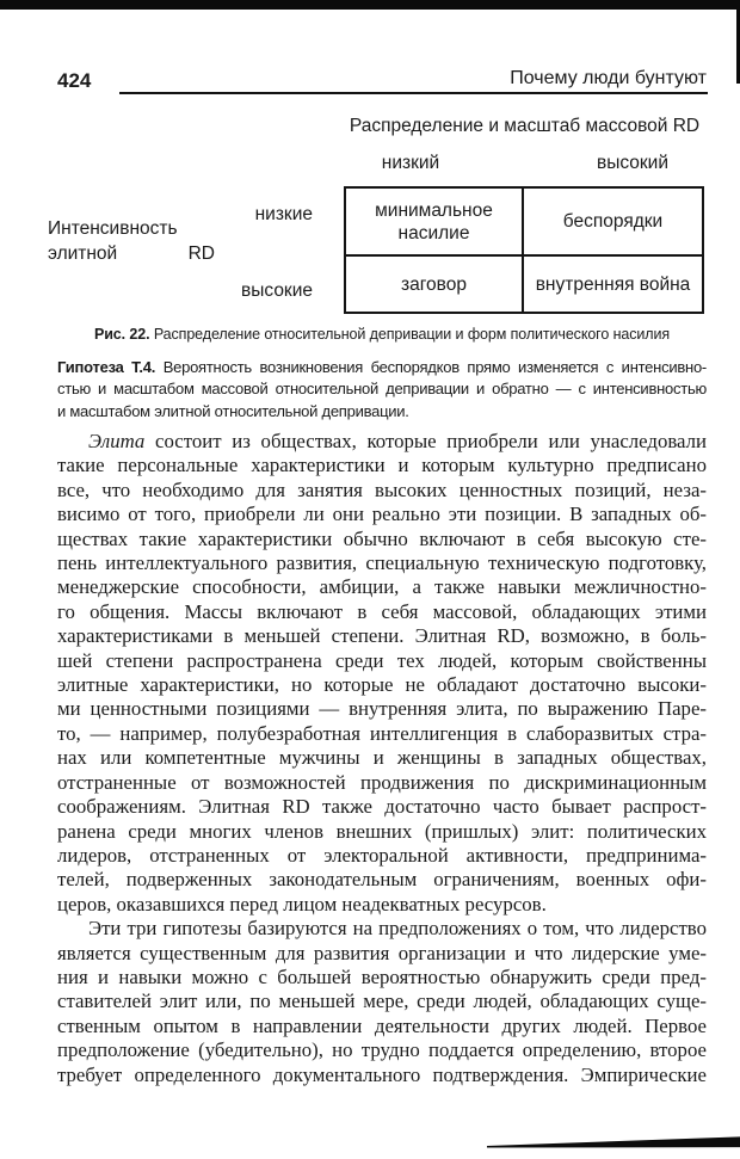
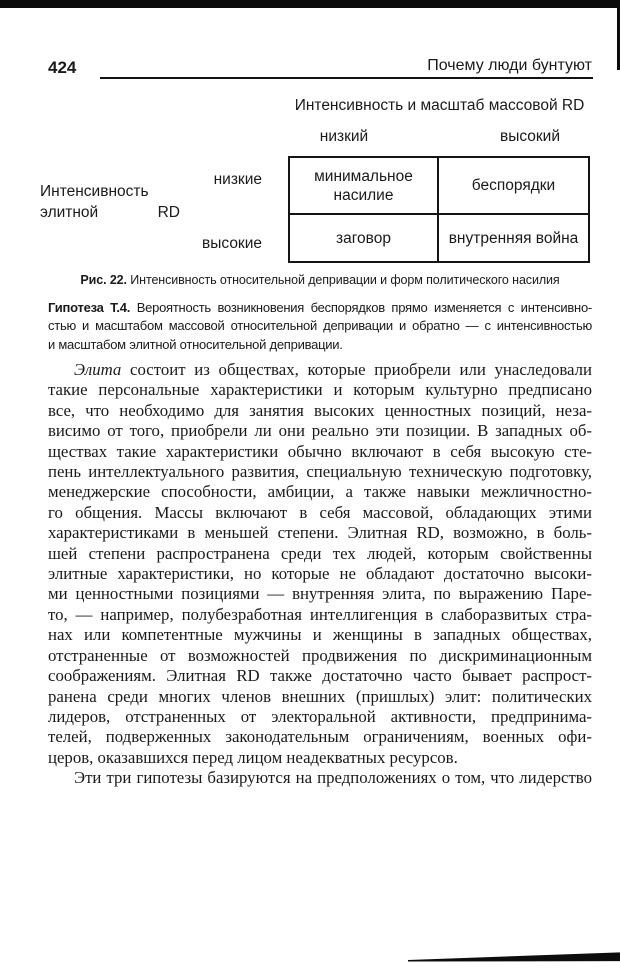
  424
  Почему люди бунтуют
- Распределение и масштаб массовой RD
+ Интенсивность и масштаб массовой RD
  низкий
  высокий
  Интенсивность
  элитной RD
  низкие
  высокие
  минимальное насилие
  беспорядки
  заговор
  внутренняя война
- Рис. 22. Распределение относительной депривации и форм политического насилия
+ Рис. 22. Интенсивность относительной депривации и форм политического насилия
  Гипотеза Т.4. Вероятность возникновения беспорядков прямо изменяется с интенсивно-
  стью и масштабом массовой относительной депривации и обратно — с интенсивностью
  и масштабом элитной относительной депривации.
  Элита состоит из обществах, которые приобрели или унаследовали
  такие персональные характеристики и которым культурно предписано
  все, что необходимо для занятия высоких ценностных позиций, неза-
  висимо от того, приобрели ли они реально эти позиции. В западных об-
  ществах такие характеристики обычно включают в себя высокую сте-
  пень интеллектуального развития, специальную техническую подготовку,
  менеджерские способности, амбиции, а также навыки межличностно-
  го общения. Массы включают в себя массовой, обладающих этими
  характеристиками в меньшей степени. Элитная RD, возможно, в боль-
  шей степени распространена среди тех людей, которым свойственны
  элитные характеристики, но которые не обладают достаточно высоки-
  ми ценностными позициями — внутренняя элита, по выражению Паре-
  то, — например, полубезработная интеллигенция в слаборазвитых стра-
  нах или компетентные мужчины и женщины в западных обществах,
  отстраненные от возможностей продвижения по дискриминационным
  соображениям. Элитная RD также достаточно часто бывает распрост-
  ранена среди многих членов внешних (пришлых) элит: политических
  лидеров, отстраненных от электоральной активности, предпринима-
  телей, подверженных законодательным ограничениям, военных офи-
  церов, оказавшихся перед лицом неадекватных ресурсов.
  Эти три гипотезы базируются на предположениях о том, что лидерство
- является существенным для развития организации и что лидерские уме-
- ния и навыки можно с большей вероятностью обнаружить среди пред-
- ставителей элит или, по меньшей мере, среди людей, обладающих суще-
- ственным опытом в направлении деятельности других людей. Первое
- предположение (убедительно), но трудно поддается определению, второе
- требует определенного документального подтверждения. Эмпирические
